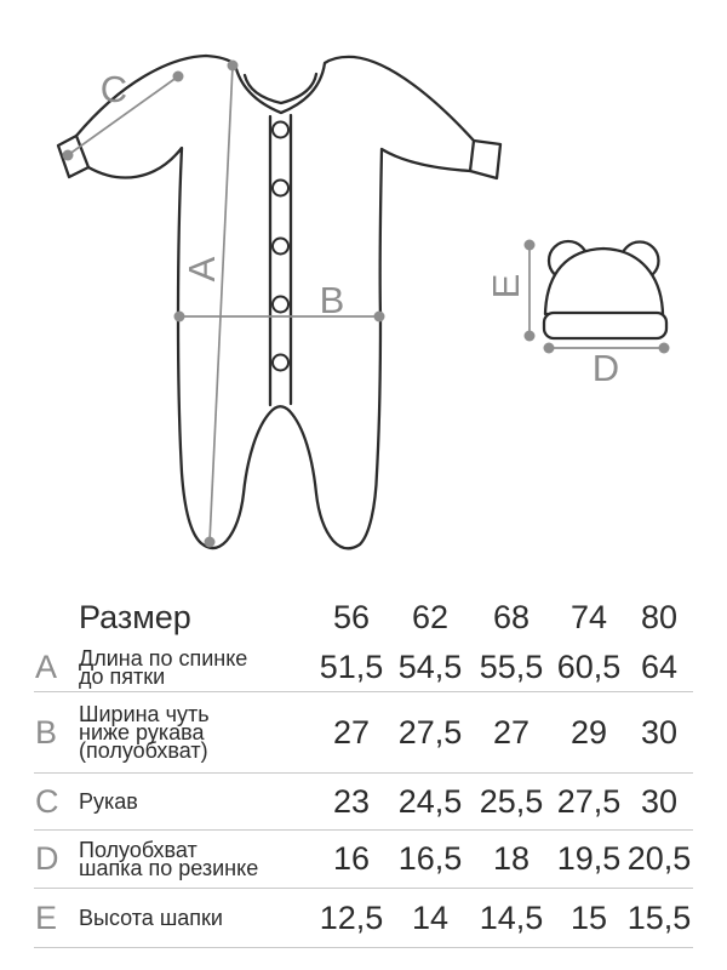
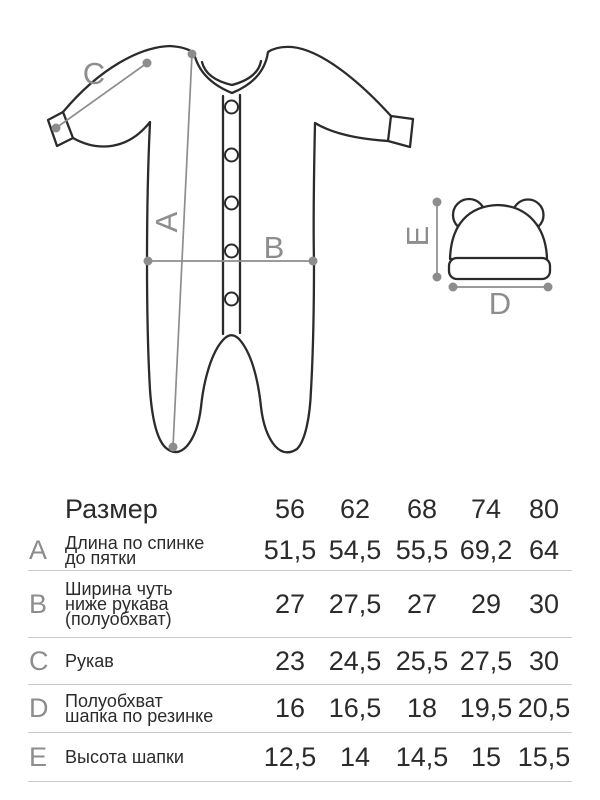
  C
  B
  D
  Размер
  56
  62
  68
  74
  80
  A
  Длина по спинке
  до пятки
  51,5
  54,5
  55,5
- 60,5
+ 69,2
  64
  B
  Ширина чуть
  ниже рукава
  (полуобхват)
  27
  27,5
  27
  29
  30
  C
  Рукав
  23
  24,5
  25,5
  27,5
  30
  D
  Полуобхват
  шапка по резинке
  16
  16,5
  18
  19,5
  20,5
  E
  Высота шапки
  12,5
  14
  14,5
  15
  15,5
